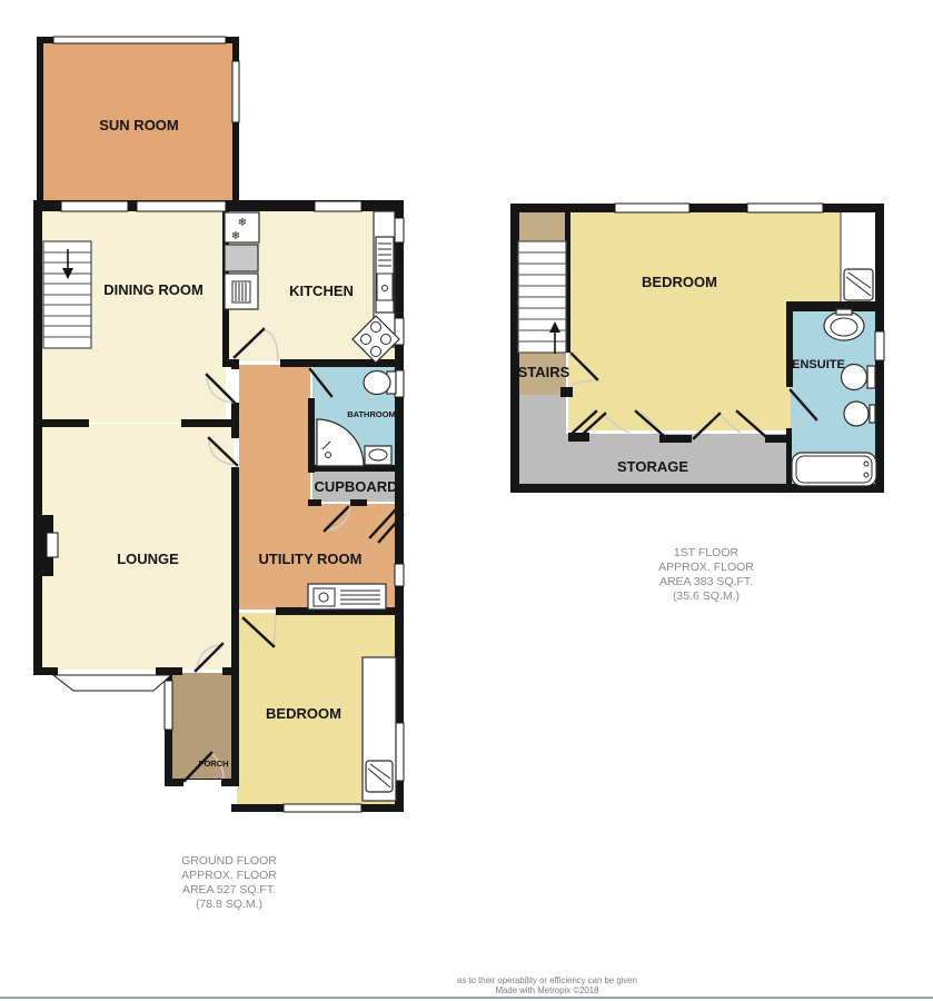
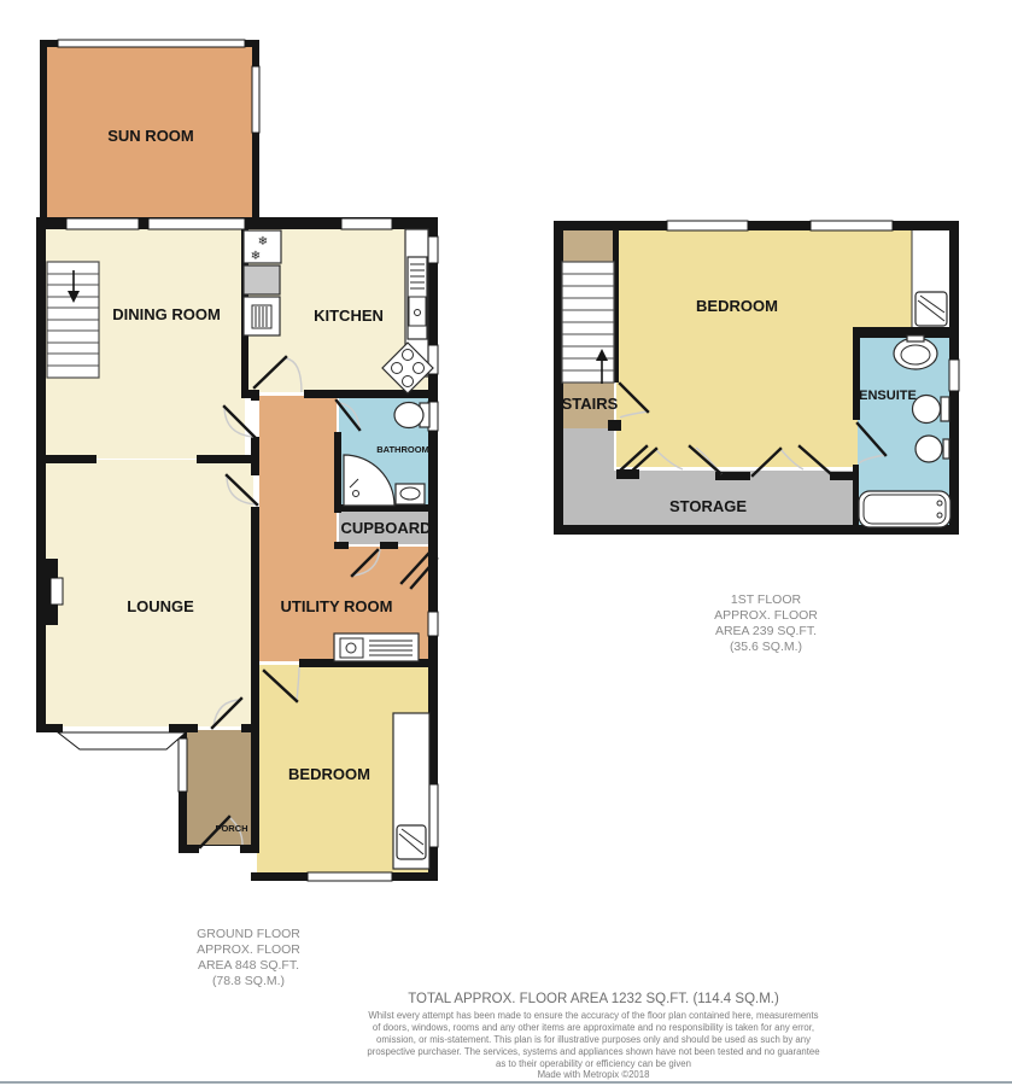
  ❄
  ❄
  SUN ROOM
  DINING ROOM
  KITCHEN
  LOUNGE
  UTILITY ROOM
  BATHROOM
  CUPBOARD
  BEDROOM
  PORCH
  BEDROOM
  STAIRS
  ENSUITE
  STORAGE
  GROUND FLOOR
  APPROX. FLOOR
- AREA 527 SQ.FT.
+ AREA 848 SQ.FT.
  (78.8 SQ.M.)
  1ST FLOOR
  APPROX. FLOOR
- AREA 383 SQ.FT.
+ AREA 239 SQ.FT.
  (35.6 SQ.M.)
+ TOTAL APPROX. FLOOR AREA 1232 SQ.FT. (114.4 SQ.M.)
+ Whilst every attempt has been made to ensure the accuracy of the floor plan contained here, measurements
+ of doors, windows, rooms and any other items are approximate and no responsibility is taken for any error,
+ omission, or mis-statement. This plan is for illustrative purposes only and should be used as such by any
+ prospective purchaser. The services, systems and appliances shown have not been tested and no guarantee
  as to their operability or efficiency can be given
  Made with Metropix ©2018
